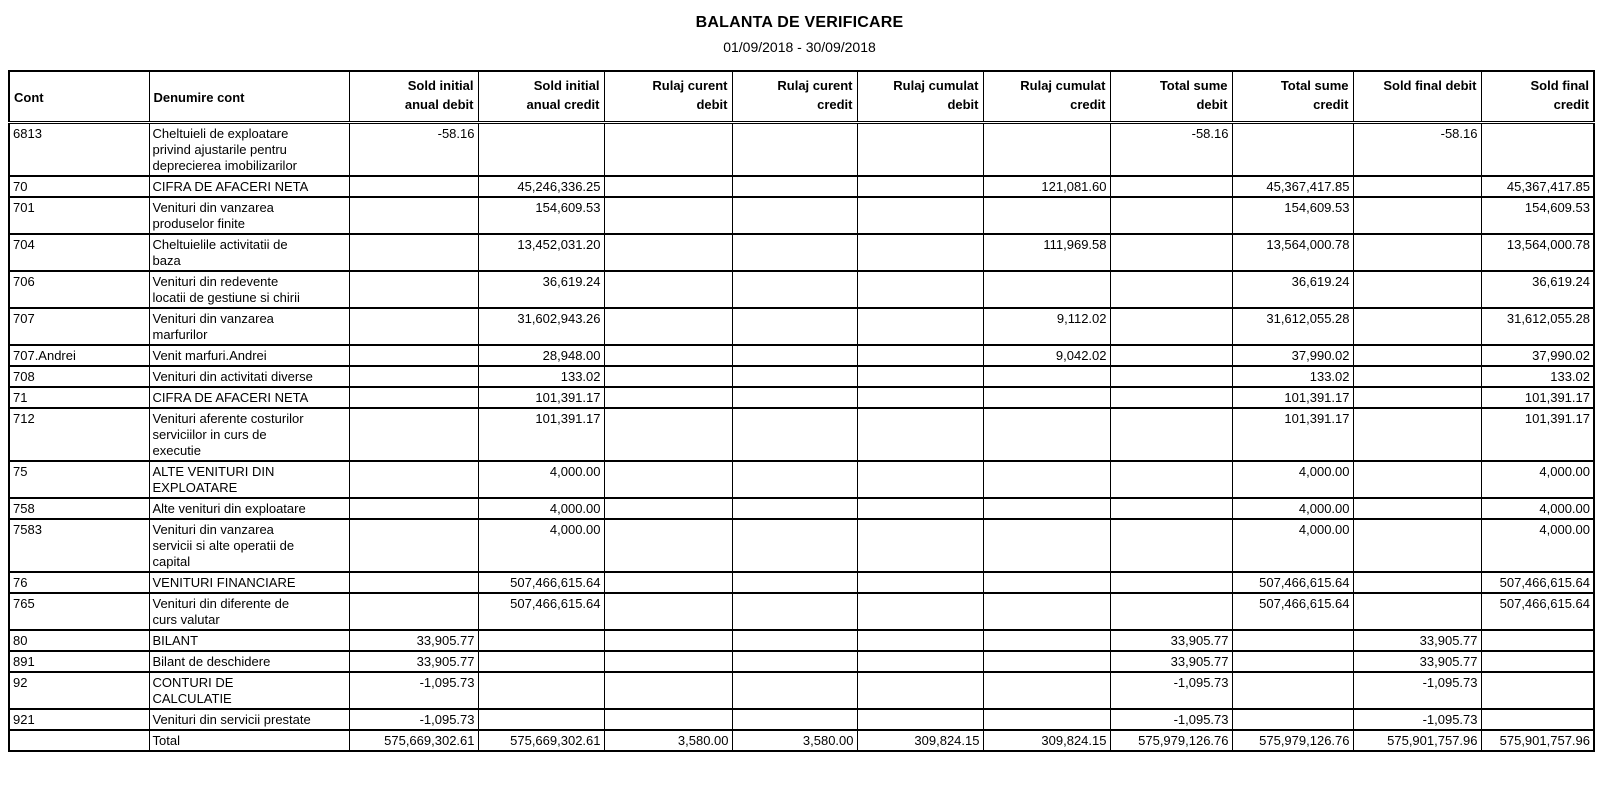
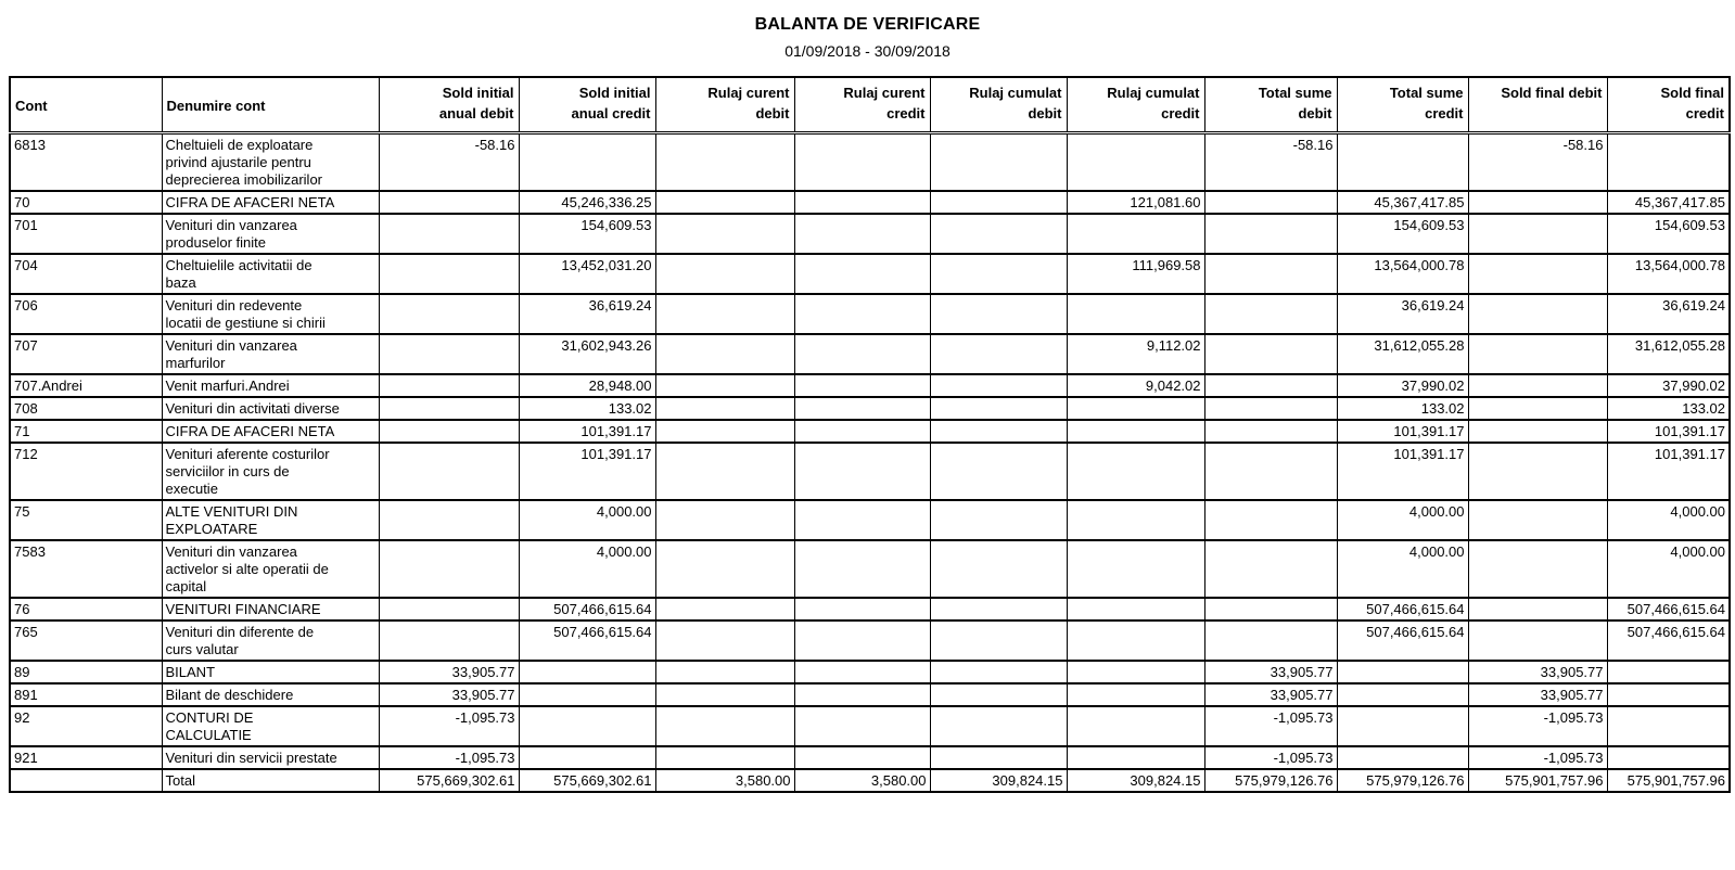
  BALANTA DE VERIFICARE
  01/09/2018 - 30/09/2018
  Cont	Denumire cont	Sold initial anual debit	Sold initial anual credit	Rulaj curent debit	Rulaj curent credit	Rulaj cumulat debit	Rulaj cumulat credit	Total sume debit	Total sume credit	Sold final debit	Sold final credit
  6813	Cheltuieli de exploatare privind ajustarile pentru deprecierea imobilizarilor	-58.16						-58.16		-58.16
  70	CIFRA DE AFACERI NETA		45,246,336.25				121,081.60		45,367,417.85		45,367,417.85
  701	Venituri din vanzarea produselor finite		154,609.53						154,609.53		154,609.53
  704	Cheltuielile activitatii de baza		13,452,031.20				111,969.58		13,564,000.78		13,564,000.78
  706	Venituri din redevente locatii de gestiune si chirii		36,619.24						36,619.24		36,619.24
  707	Venituri din vanzarea marfurilor		31,602,943.26				9,112.02		31,612,055.28		31,612,055.28
  707.Andrei	Venit marfuri.Andrei		28,948.00				9,042.02		37,990.02		37,990.02
  708	Venituri din activitati diverse		133.02						133.02		133.02
  71	CIFRA DE AFACERI NETA		101,391.17						101,391.17		101,391.17
  712	Venituri aferente costurilor serviciilor in curs de executie		101,391.17						101,391.17		101,391.17
  75	ALTE VENITURI DIN EXPLOATARE		4,000.00						4,000.00		4,000.00
- 758	Alte venituri din exploatare		4,000.00						4,000.00		4,000.00
- 7583	Venituri din vanzarea servicii si alte operatii de capital		4,000.00						4,000.00		4,000.00
+ 7583	Venituri din vanzarea activelor si alte operatii de capital		4,000.00						4,000.00		4,000.00
  76	VENITURI FINANCIARE		507,466,615.64						507,466,615.64		507,466,615.64
  765	Venituri din diferente de curs valutar		507,466,615.64						507,466,615.64		507,466,615.64
- 80	BILANT	33,905.77						33,905.77		33,905.77
+ 89	BILANT	33,905.77						33,905.77		33,905.77
  891	Bilant de deschidere	33,905.77						33,905.77		33,905.77
  92	CONTURI DE CALCULATIE	-1,095.73						-1,095.73		-1,095.73
  921	Venituri din servicii prestate	-1,095.73						-1,095.73		-1,095.73
  	Total	575,669,302.61	575,669,302.61	3,580.00	3,580.00	309,824.15	309,824.15	575,979,126.76	575,979,126.76	575,901,757.96	575,901,757.96
